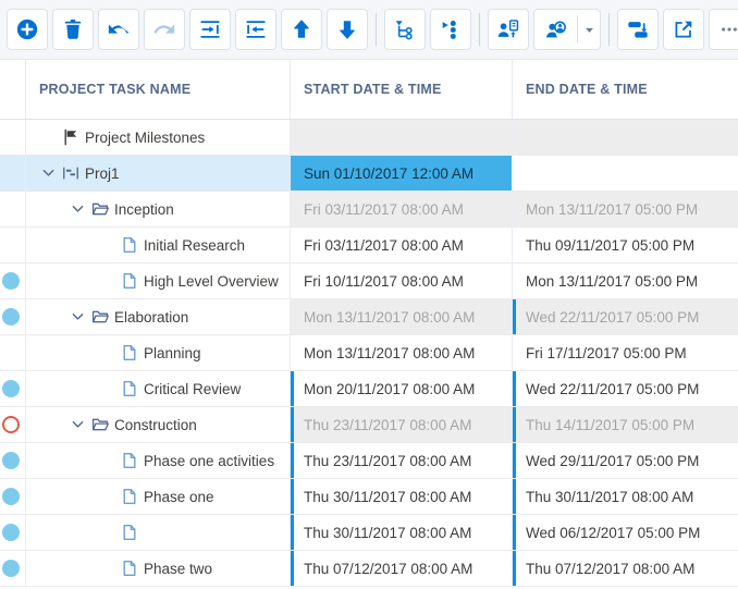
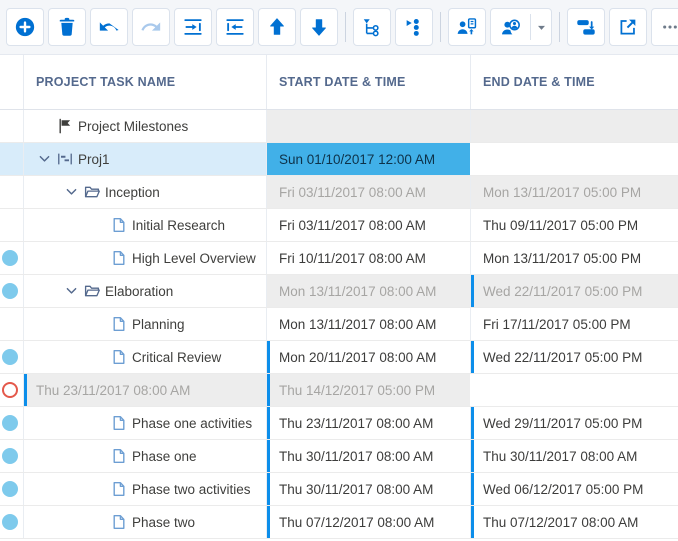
  PROJECT TASK NAME
  START DATE & TIME
  END DATE & TIME
  Project Milestones
  Proj1
  Sun 01/10/2017 12:00 AM
  Inception
  Fri 03/11/2017 08:00 AM
  Mon 13/11/2017 05:00 PM
  Initial Research
  Fri 03/11/2017 08:00 AM
  Thu 09/11/2017 05:00 PM
  High Level Overview
  Fri 10/11/2017 08:00 AM
  Mon 13/11/2017 05:00 PM
  Elaboration
  Mon 13/11/2017 08:00 AM
  Wed 22/11/2017 05:00 PM
  Planning
  Mon 13/11/2017 08:00 AM
  Fri 17/11/2017 05:00 PM
  Critical Review
  Mon 20/11/2017 08:00 AM
  Wed 22/11/2017 05:00 PM
- Construction
  Thu 23/11/2017 08:00 AM
- Thu 14/11/2017 05:00 PM
+ Thu 14/12/2017 05:00 PM
  Phase one activities
  Thu 23/11/2017 08:00 AM
  Wed 29/11/2017 05:00 PM
  Phase one
  Thu 30/11/2017 08:00 AM
  Thu 30/11/2017 08:00 AM
+ Phase two activities
  Thu 30/11/2017 08:00 AM
  Wed 06/12/2017 05:00 PM
  Phase two
  Thu 07/12/2017 08:00 AM
  Thu 07/12/2017 08:00 AM
